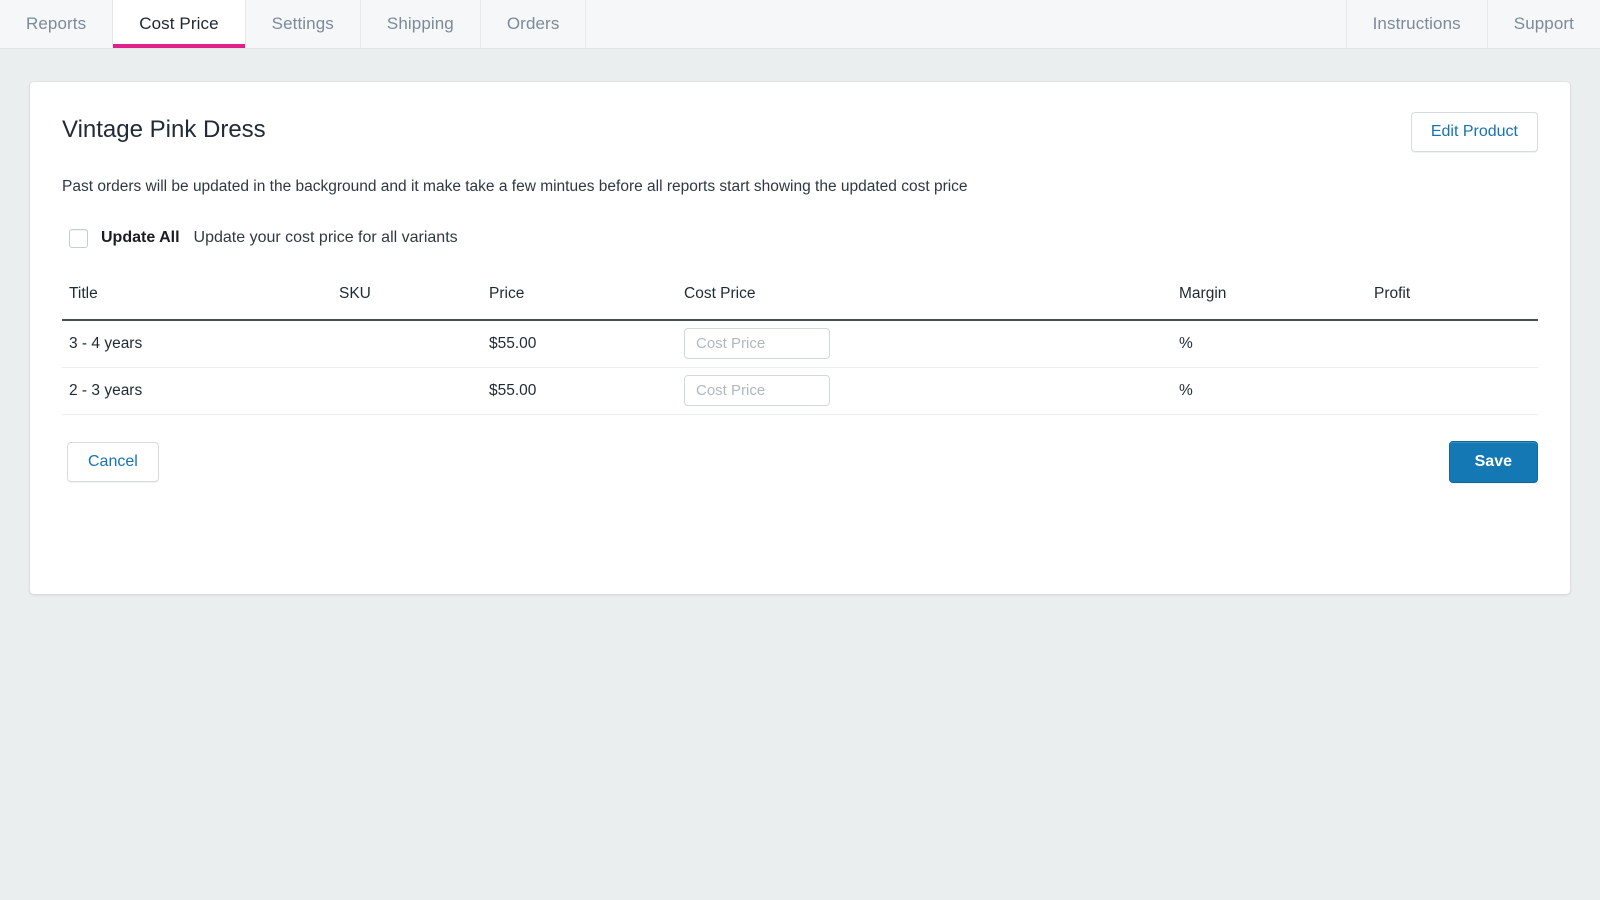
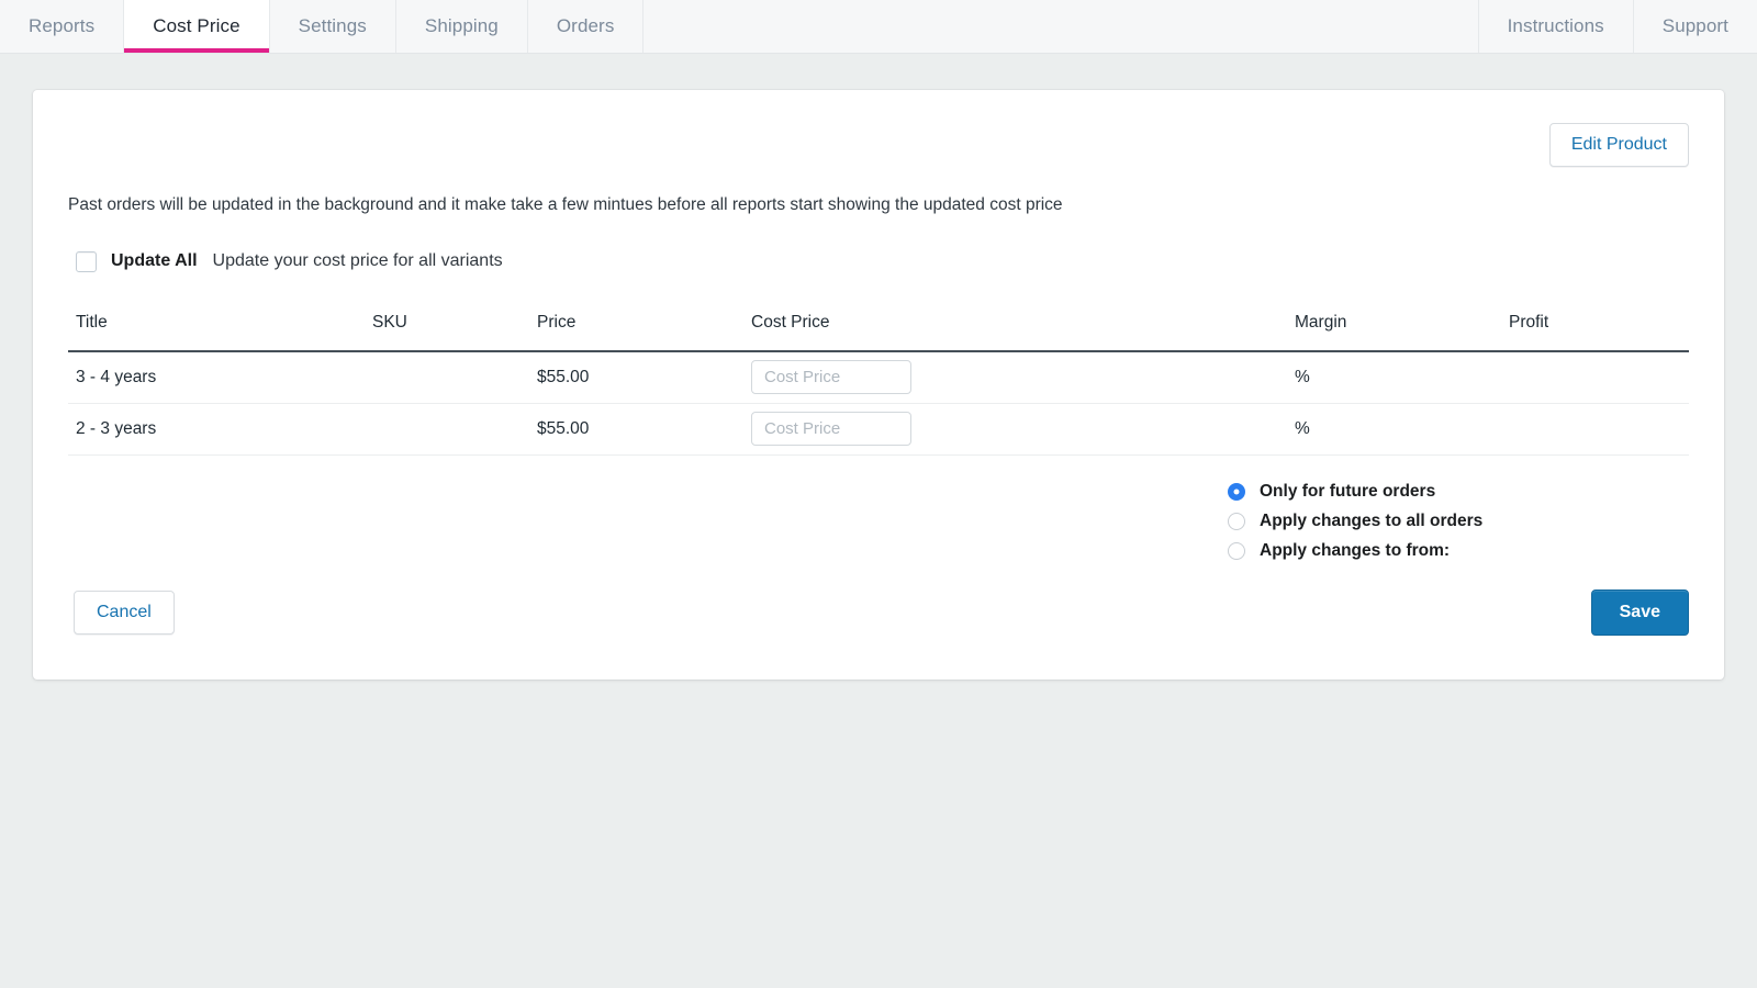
  Reports
  Cost Price
  Settings
  Shipping
  Orders
  Instructions
  Support
- Vintage Pink Dress
  Edit Product
  Past orders will be updated in the background and it make take a few mintues before all reports start showing the updated cost price
  Update All
  Update your cost price for all variants
  Title	SKU	Price	Cost Price	Margin	Profit
  3 - 4 years		$55.00	Cost Price	%
  2 - 3 years		$55.00	Cost Price	%
+ Only for future orders
+ Apply changes to all orders
+ Apply changes to from:
  Cancel
  Save
